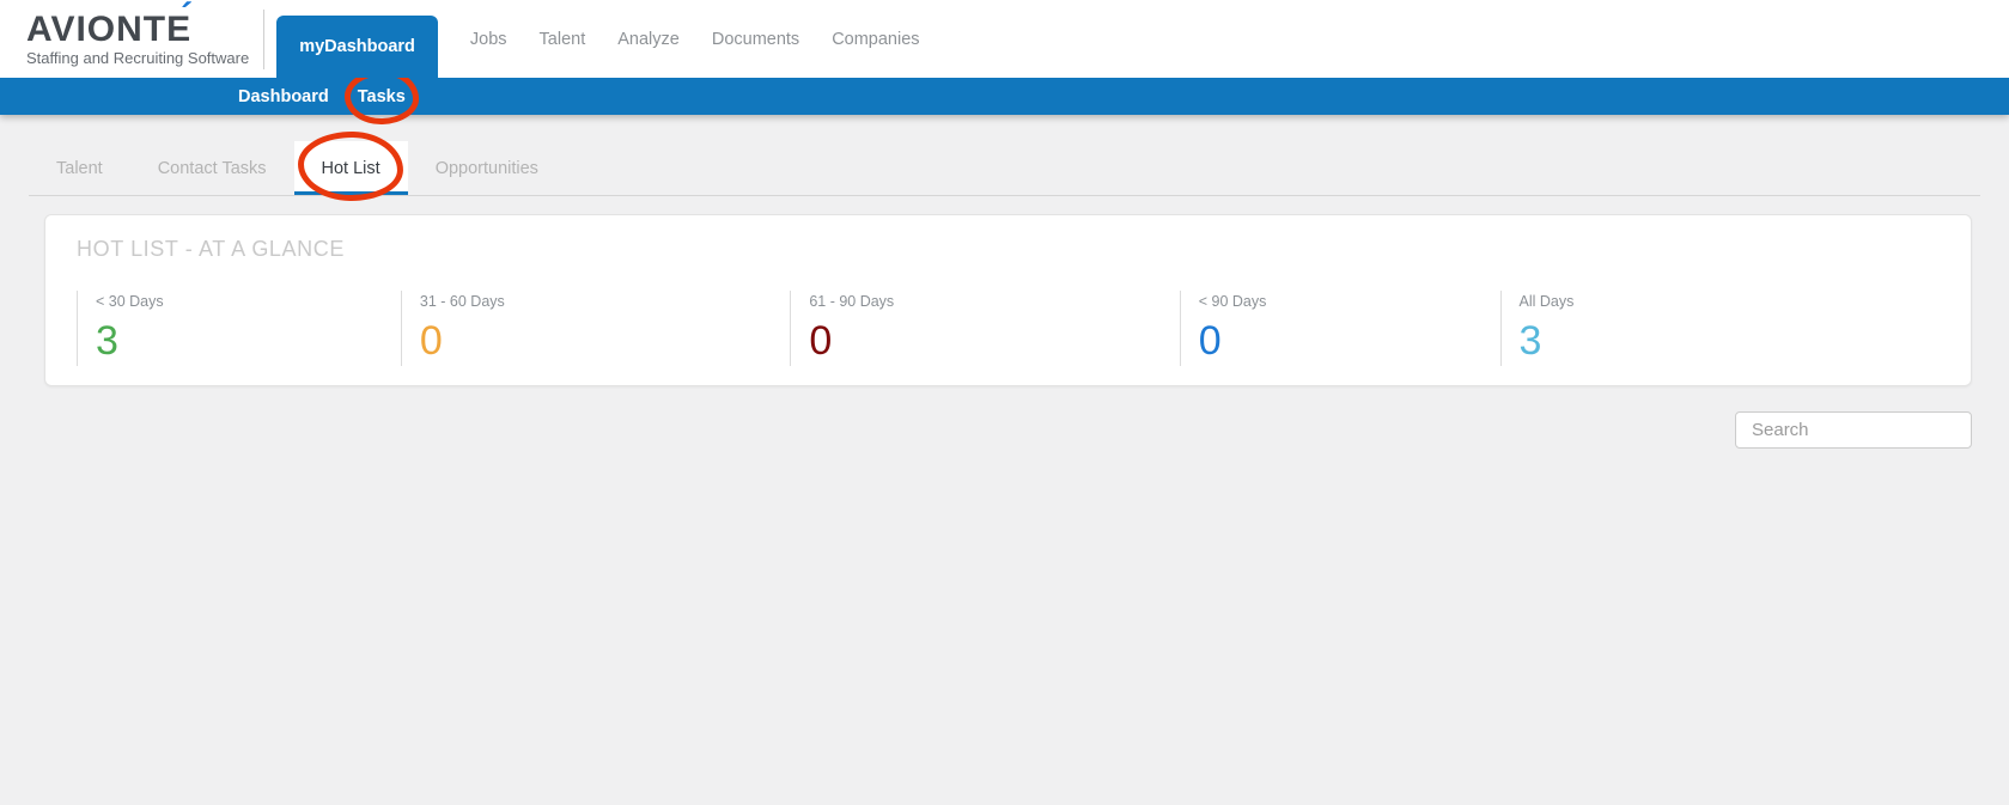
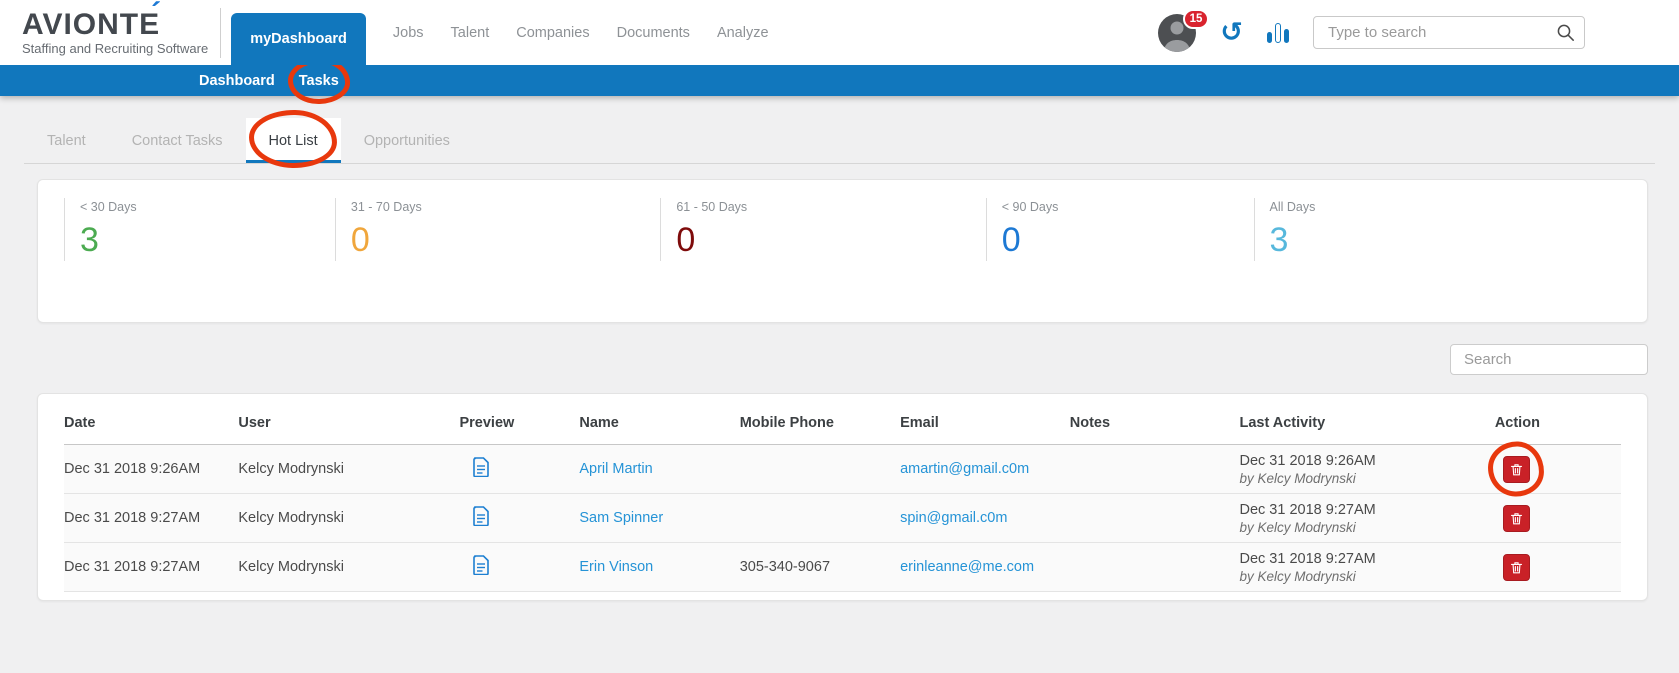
  AVIONTE
  ´
  Staffing and Recruiting Software
  myDashboard
  Jobs
  Talent
- Analyze
+ Companies
  Documents
- Companies
+ Analyze
+ 15
+ ↺
+ Type to search
  Dashboard
  Tasks
  Talent
  Contact Tasks
  Hot List
  Opportunities
- HOT LIST - AT A GLANCE
  < 30 Days
  3
- 31 - 60 Days
+ 31 - 70 Days
  0
- 61 - 90 Days
+ 61 - 50 Days
  0
  < 90 Days
  0
  All Days
  3
  Search
+ Date	User	Preview	Name	Mobile Phone	Email	Notes	Last Activity	Action
+ Dec 31 2018 9:26AM	Kelcy Modrynski		April Martin		amartin@gmail.c0m		Dec 31 2018 9:26AM by Kelcy Modrynski
+ Dec 31 2018 9:27AM	Kelcy Modrynski		Sam Spinner		spin@gmail.c0m		Dec 31 2018 9:27AM by Kelcy Modrynski
+ Dec 31 2018 9:27AM	Kelcy Modrynski		Erin Vinson	305-340-9067	erinleanne@me.com		Dec 31 2018 9:27AM by Kelcy Modrynski
